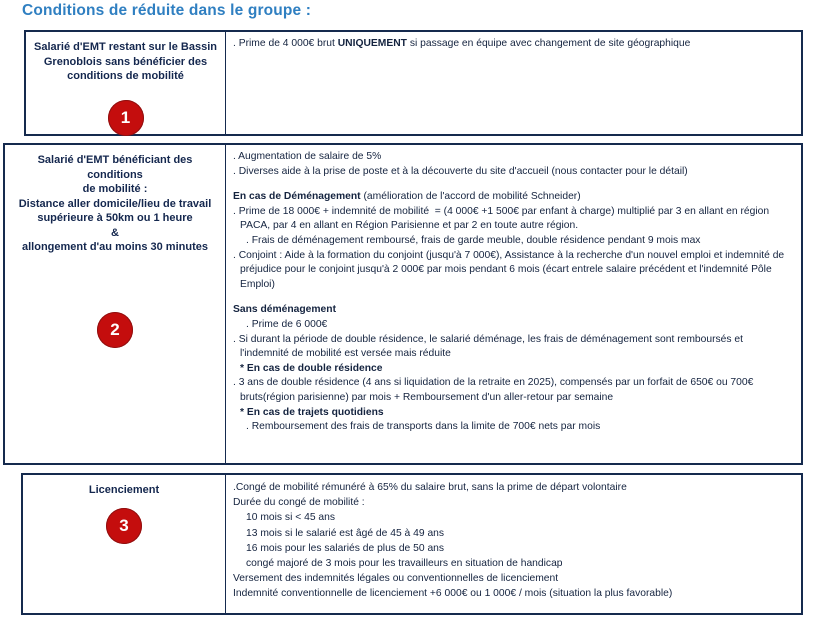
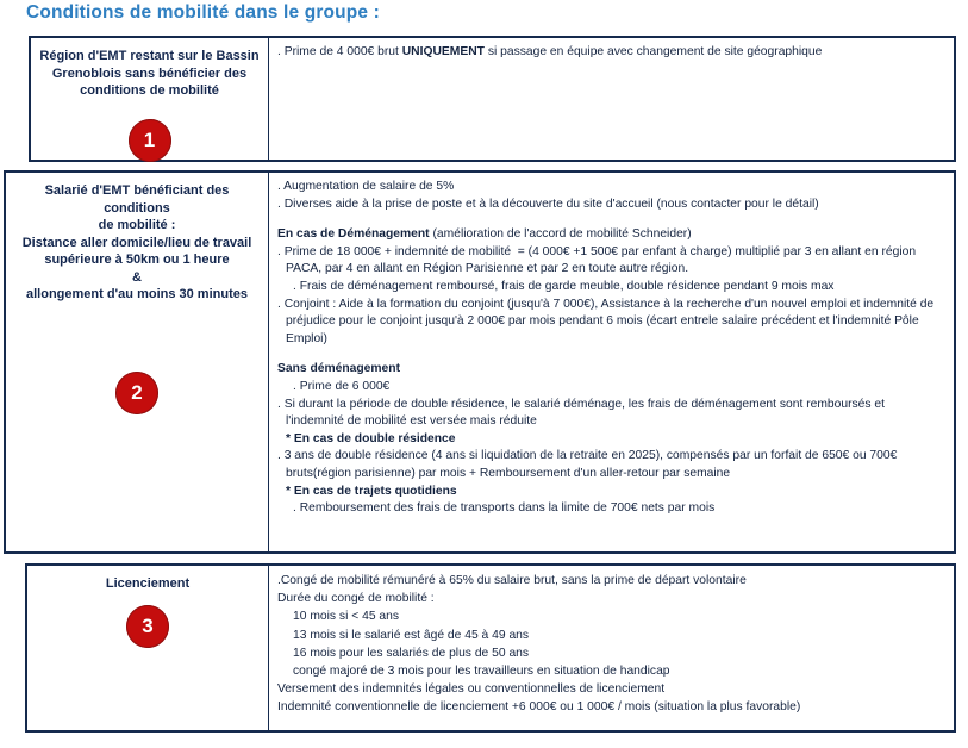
- Conditions de réduite dans le groupe :
+ Conditions de mobilité dans le groupe :
- Salarié d'EMT restant sur le Bassin
+ Région d'EMT restant sur le Bassin
  Grenoblois sans bénéficier des
  conditions de mobilité
  1
  . Prime de 4 000€ brut UNIQUEMENT si passage en équipe avec changement de site géographique
  Salarié d'EMT bénéficiant des conditions
  de mobilité :
  Distance aller domicile/lieu de travail
  supérieure à 50km ou 1 heure
  &
  allongement d'au moins 30 minutes
  2
  . Augmentation de salaire de 5%
  . Diverses aide à la prise de poste et à la découverte du site d'accueil (nous contacter pour le détail)
  En cas de Déménagement (amélioration de l'accord de mobilité Schneider)
  . Prime de 18 000€ + indemnité de mobilité = (4 000€ +1 500€ par enfant à charge) multiplié par 3 en allant en région PACA, par 4 en allant en Région Parisienne et par 2 en toute autre région.
  . Frais de déménagement remboursé, frais de garde meuble, double résidence pendant 9 mois max
  . Conjoint : Aide à la formation du conjoint (jusqu'à 7 000€), Assistance à la recherche d'un nouvel emploi et indemnité de préjudice pour le conjoint jusqu'à 2 000€ par mois pendant 6 mois (écart entrele salaire précédent et l'indemnité Pôle Emploi)
  Sans déménagement
  . Prime de 6 000€
  . Si durant la période de double résidence, le salarié déménage, les frais de déménagement sont remboursés et l'indemnité de mobilité est versée mais réduite
  * En cas de double résidence
  . 3 ans de double résidence (4 ans si liquidation de la retraite en 2025), compensés par un forfait de 650€ ou 700€ bruts(région parisienne) par mois + Remboursement d'un aller-retour par semaine
  * En cas de trajets quotidiens
  . Remboursement des frais de transports dans la limite de 700€ nets par mois
  Licenciement
  3
  .Congé de mobilité rémunéré à 65% du salaire brut, sans la prime de départ volontaire
  Durée du congé de mobilité :
  10 mois si < 45 ans
  13 mois si le salarié est âgé de 45 à 49 ans
  16 mois pour les salariés de plus de 50 ans
  congé majoré de 3 mois pour les travailleurs en situation de handicap
  Versement des indemnités légales ou conventionnelles de licenciement
  Indemnité conventionnelle de licenciement +6 000€ ou 1 000€ / mois (situation la plus favorable)
